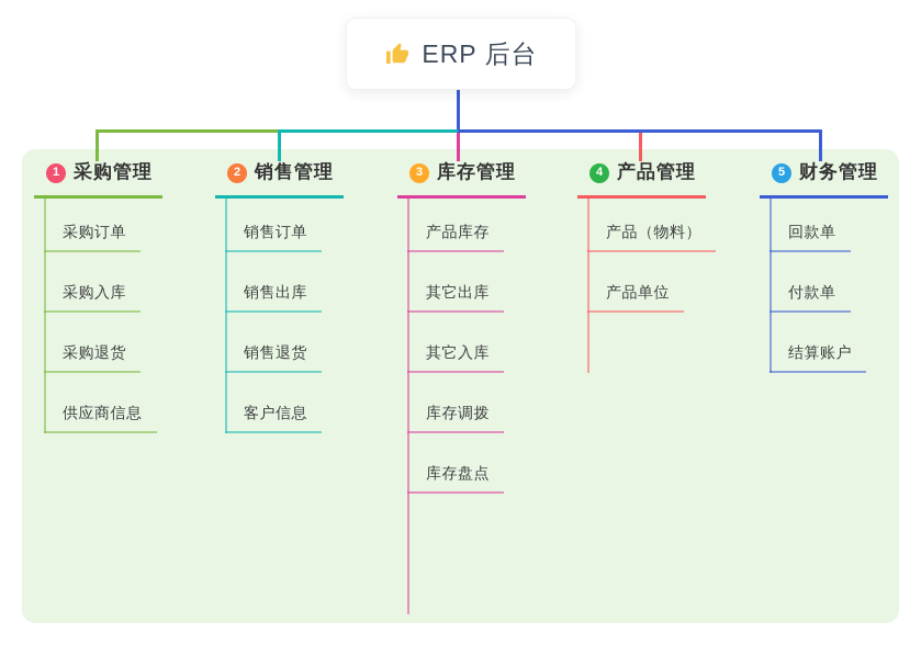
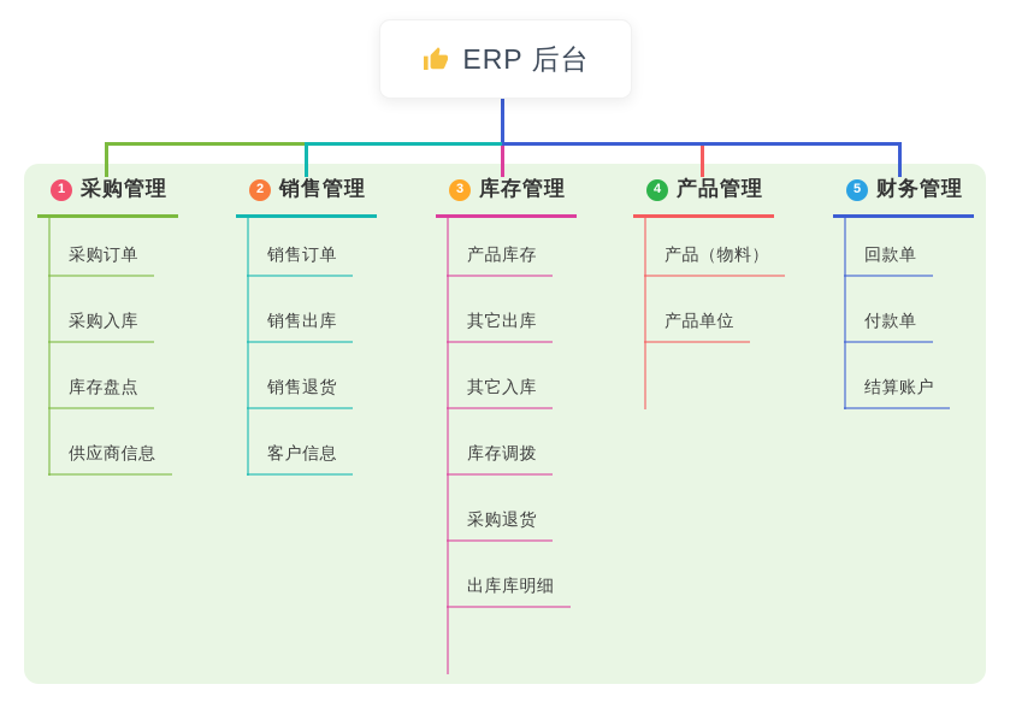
  ERP 后台
  1
  采购管理
  采购订单
  采购入库
- 采购退货
+ 库存盘点
  供应商信息
  2
  销售管理
  销售订单
  销售出库
  销售退货
  客户信息
  3
  库存管理
  产品库存
  其它出库
  其它入库
  库存调拨
- 库存盘点
+ 采购退货
+ 出库库明细
  4
  产品管理
  产品（物料）
  产品单位
  5
  财务管理
  回款单
  付款单
  结算账户
